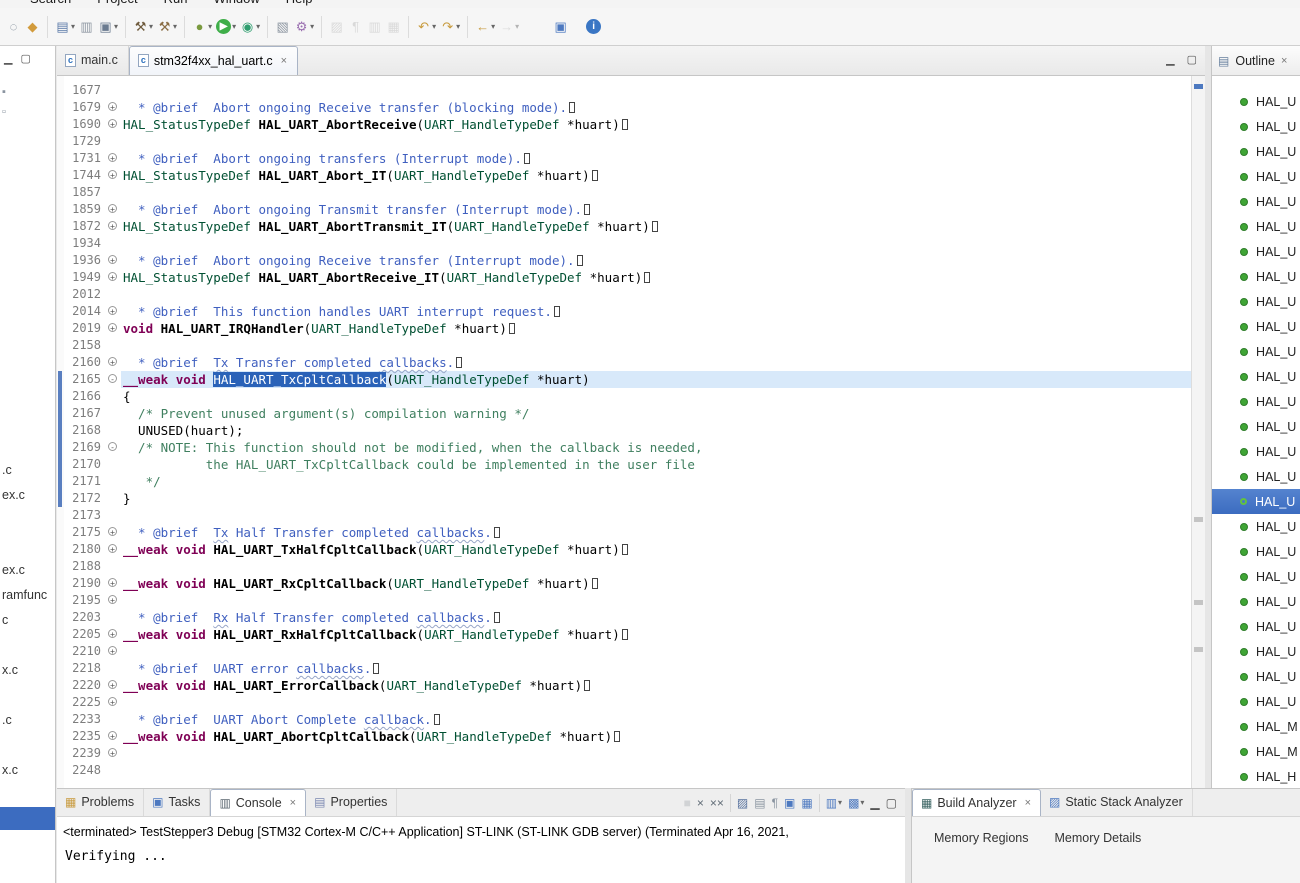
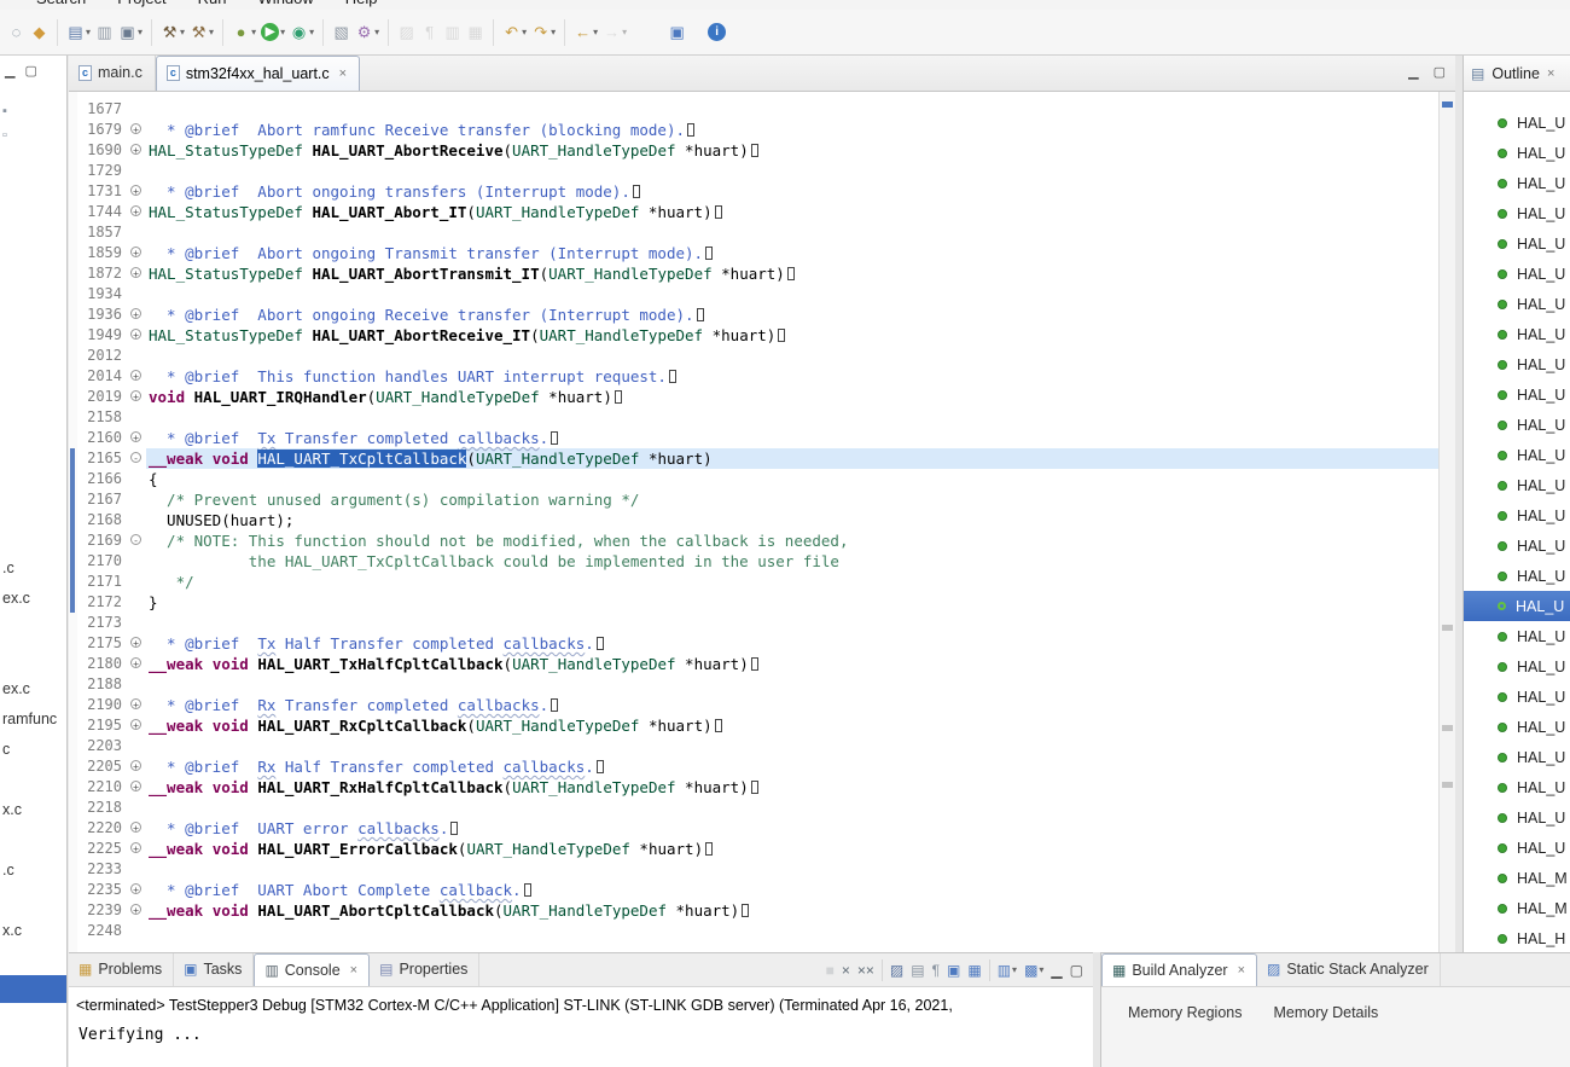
  ◌
  ◆
  ▤
  ▾
  ▥
  ▣
  ▾
  ⚒
  ▾
  ⚒
  ▾
  ●
  ▾
  ▶
  ▾
  ◉
  ▾
  ▧
  ⚙
  ▾
  ▨
  ¶
  ▥
  ▦
  ↶
  ▾
  ↷
  ▾
  ←
  ▾
  ▾
  ▣
  i
  ▁
  ▢
  ▪
  ▫
  .c
  ex.c
  ex.c
  ramfunc
  c
  x.c
  .c
  x.c
  c
  main.c
  c
  stm32f4xx_hal_uart.c
  ×
  ▁
  ▢
  1677
  1679
  1690
  1729
  1731
  1744
  1857
  1859
  1872
  1934
  1936
  1949
  2012
  2014
  2019
  2158
  2160
  2165
  2166
  2167
  2168
  2169
  2170
  2171
  2172
  2173
  2175
  2180
  2188
  2190
  2195
  2203
  2205
  2210
  2218
  2220
  2225
  2233
  2235
  2239
  2248
  +
  +
  +
  +
  +
  +
  +
  +
  +
  +
  +
  -
  -
  +
  +
  +
  +
  +
  +
  +
  +
  +
  +
- * @brief Abort ongoing Receive transfer (blocking mode).
+ * @brief Abort ramfunc Receive transfer (blocking mode).
  HAL_StatusTypeDef HAL_UART_AbortReceive(UART_HandleTypeDef *huart)
  * @brief Abort ongoing transfers (Interrupt mode).
  HAL_StatusTypeDef HAL_UART_Abort_IT(UART_HandleTypeDef *huart)
  * @brief Abort ongoing Transmit transfer (Interrupt mode).
  HAL_StatusTypeDef HAL_UART_AbortTransmit_IT(UART_HandleTypeDef *huart)
  * @brief Abort ongoing Receive transfer (Interrupt mode).
  HAL_StatusTypeDef HAL_UART_AbortReceive_IT(UART_HandleTypeDef *huart)
  * @brief This function handles UART interrupt request.
  void HAL_UART_IRQHandler(UART_HandleTypeDef *huart)
  * @brief Tx Transfer completed callbacks.
  __weak void HAL_UART_TxCpltCallback(UART_HandleTypeDef *huart)
  {
  /* Prevent unused argument(s) compilation warning */
  UNUSED(huart);
  /* NOTE: This function should not be modified, when the callback is needed,
  the HAL_UART_TxCpltCallback could be implemented in the user file
  */
  }
  * @brief Tx Half Transfer completed callbacks.
  __weak void HAL_UART_TxHalfCpltCallback(UART_HandleTypeDef *huart)
+ * @brief Rx Transfer completed callbacks.
  __weak void HAL_UART_RxCpltCallback(UART_HandleTypeDef *huart)
  * @brief Rx Half Transfer completed callbacks.
  __weak void HAL_UART_RxHalfCpltCallback(UART_HandleTypeDef *huart)
  * @brief UART error callbacks.
  __weak void HAL_UART_ErrorCallback(UART_HandleTypeDef *huart)
  * @brief UART Abort Complete callback.
  __weak void HAL_UART_AbortCpltCallback(UART_HandleTypeDef *huart)
  ▤
  Outline
  ×
  HAL_U
  HAL_U
  HAL_U
  HAL_U
  HAL_U
  HAL_U
  HAL_U
  HAL_U
  HAL_U
  HAL_U
  HAL_U
  HAL_U
  HAL_U
  HAL_U
  HAL_U
  HAL_U
  HAL_U
  HAL_U
  HAL_U
  HAL_U
  HAL_U
  HAL_U
  HAL_U
  HAL_U
  HAL_U
  HAL_M
  HAL_M
  HAL_H
  ▦
  Problems
  ▣
  Tasks
  ▥
  Console
  ×
  ▤
  Properties
  ■
  ×
  ××
  ▨
  ▤
  ¶
  ▣
  ▦
  ▥
  ▾
  ▩
  ▾
  ▁
  ▢
  <terminated> TestStepper3 Debug [STM32 Cortex-M C/C++ Application] ST-LINK (ST-LINK GDB server) (Terminated Apr 16, 2021,
  Verifying ...
  ▦
  Build Analyzer
  ×
  ▨
  Static Stack Analyzer
  Memory Regions
  Memory Details
